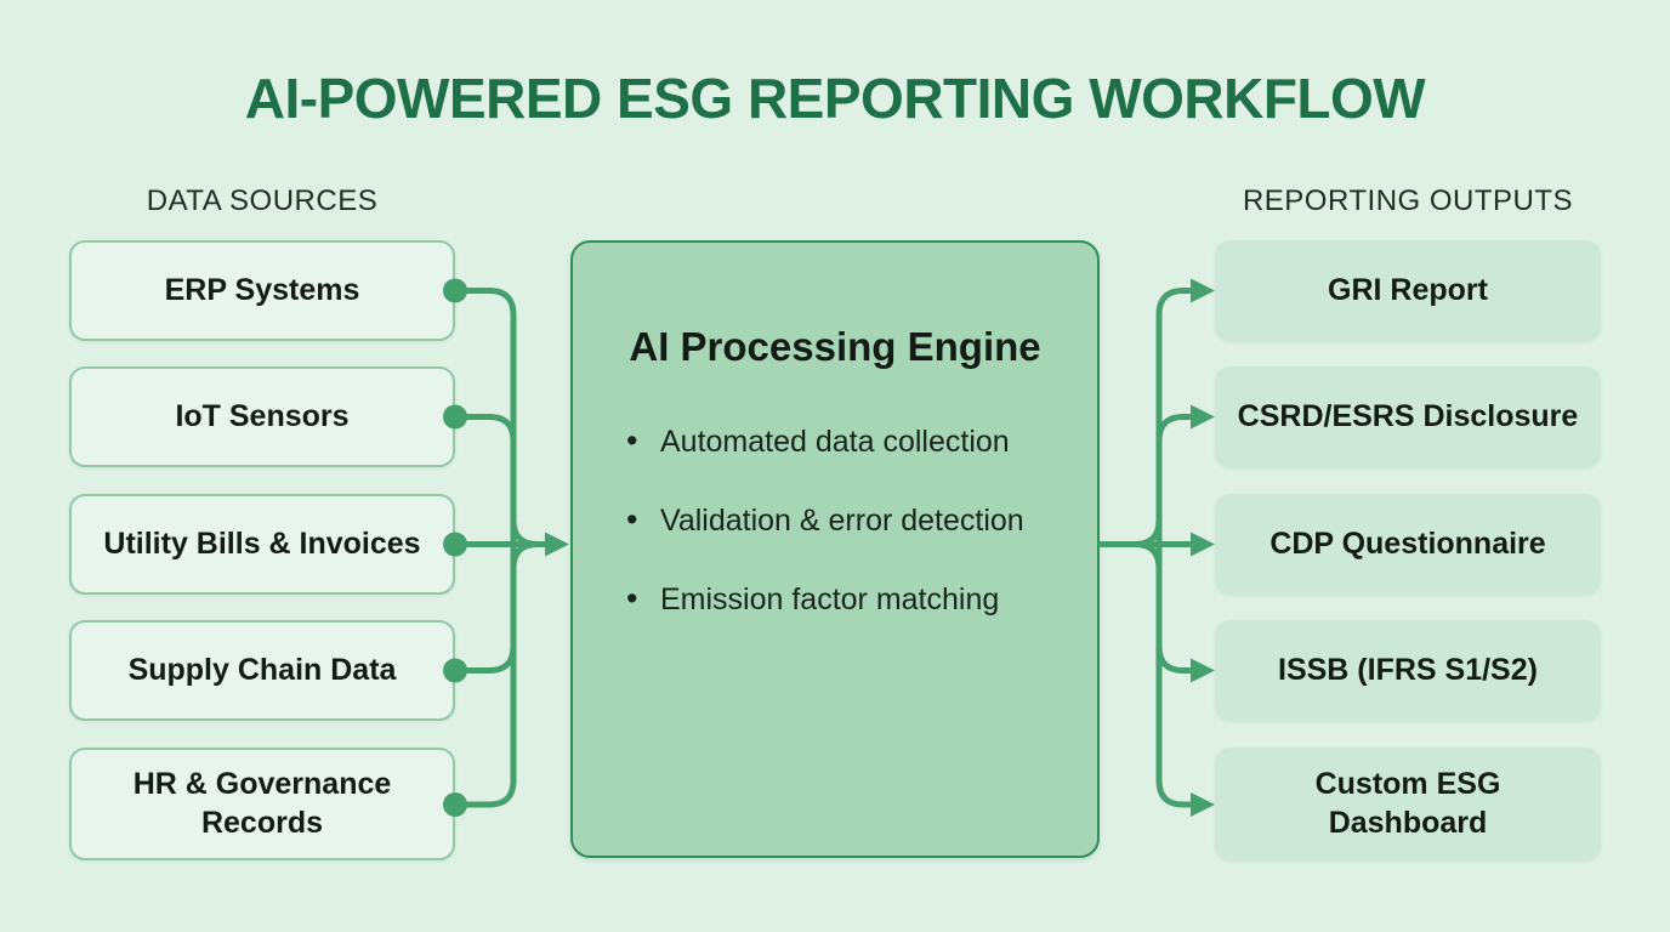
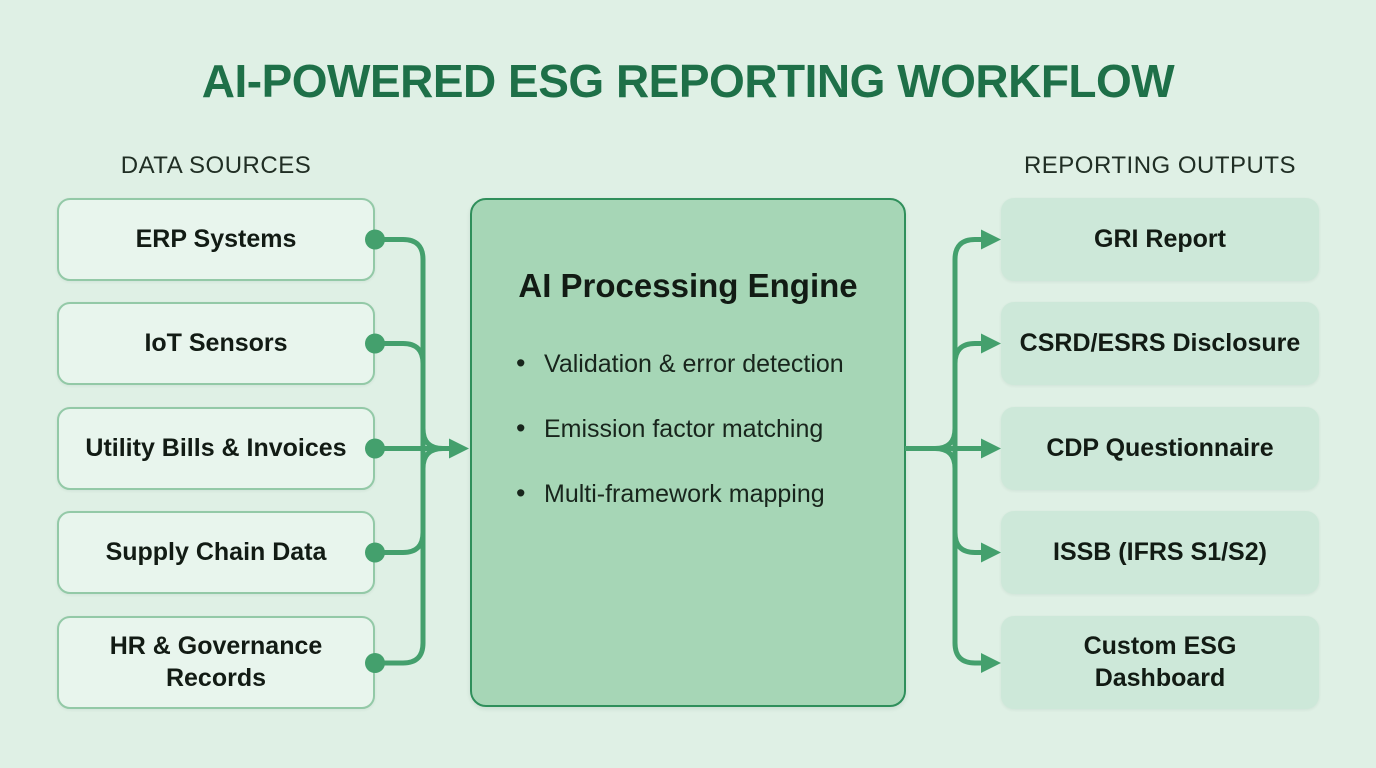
  AI-POWERED ESG REPORTING WORKFLOW
  DATA SOURCES
  REPORTING OUTPUTS
  ERP Systems
  IoT Sensors
  Utility Bills & Invoices
  Supply Chain Data
  HR & Governance
  Records
  AI Processing Engine
- Automated data collection
  Validation & error detection
  Emission factor matching
+ Multi-framework mapping
  GRI Report
  CSRD/ESRS Disclosure
  CDP Questionnaire
  ISSB (IFRS S1/S2)
  Custom ESG
  Dashboard
